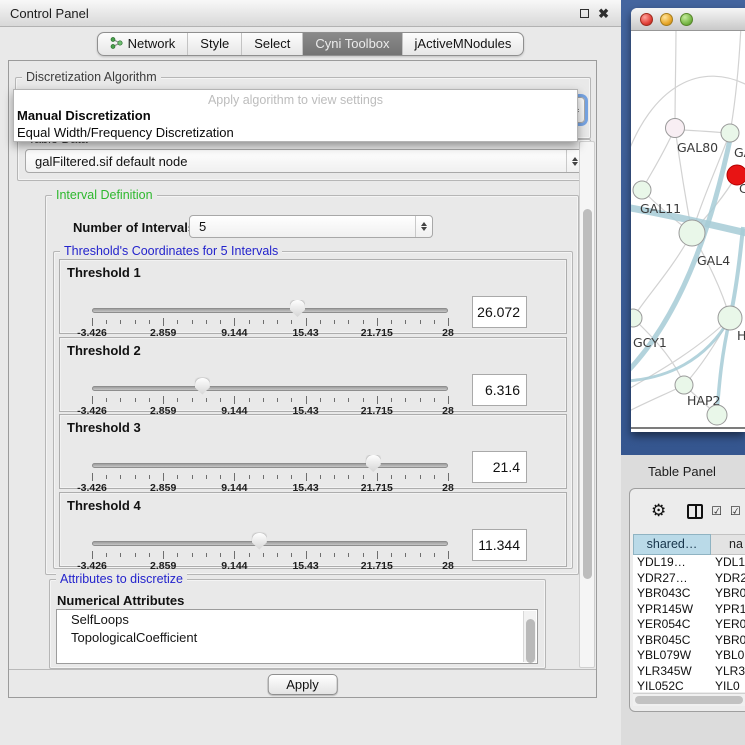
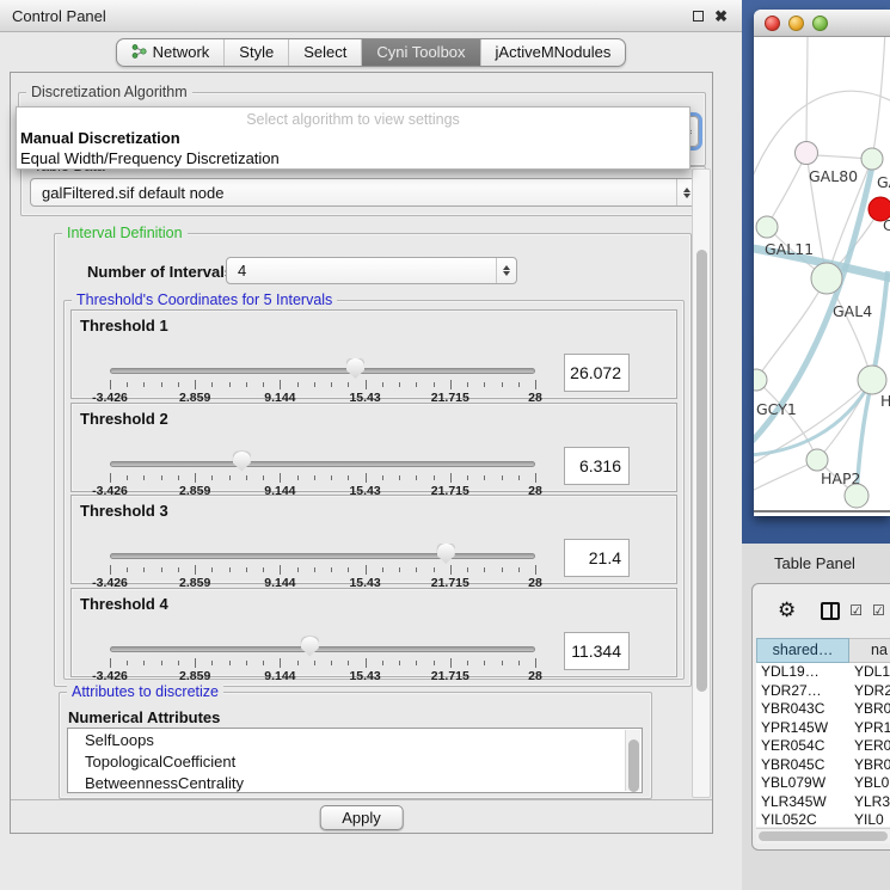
  Control Panel
  ✖
  Network
  Style
  Select
  Cyni Toolbox
  jActiveMNodules
  Discretization Algorithm
- Apply algorithm to view settings
+ Select algorithm to view settings
  Manual Discretization
  Equal Width/Frequency Discretization
  galFiltered.sif default node
  Interval Definition
  Number of Interval
- 5
+ 4
  Threshold's Coordinates for 5 Intervals
  Threshold 1
  -3.426
  2.859
  9.144
  15.43
  21.715
  28
  26.072
  Threshold 2
  -3.426
  2.859
  9.144
  15.43
  21.715
  28
  6.316
  Threshold 3
  -3.426
  2.859
  9.144
  15.43
  21.715
  28
  21.4
  Threshold 4
  -3.426
  2.859
  9.144
  15.43
  21.715
  28
  11.344
  Attributes to discretize
  Numerical Attributes
  SelfLoops
  TopologicalCoefficient
+ BetweennessCentrality
  Apply
  GAL80
  C
  GAL11
  GAL4
  GCY1
  H
  HAP2
  Table Panel
  ⚙
  ☑
  ☑
  shared…
  na
  YDL19…
  YDL1
  YDR27…
  YDR2
  YBR043C
  YBR0
  YPR145W
  YPR1
  YER054C
  YER0
  YBR045C
  YBR0
  YBL079W
  YBL0
  YLR345W
  YLR3
  YIL052C
  YIL0
